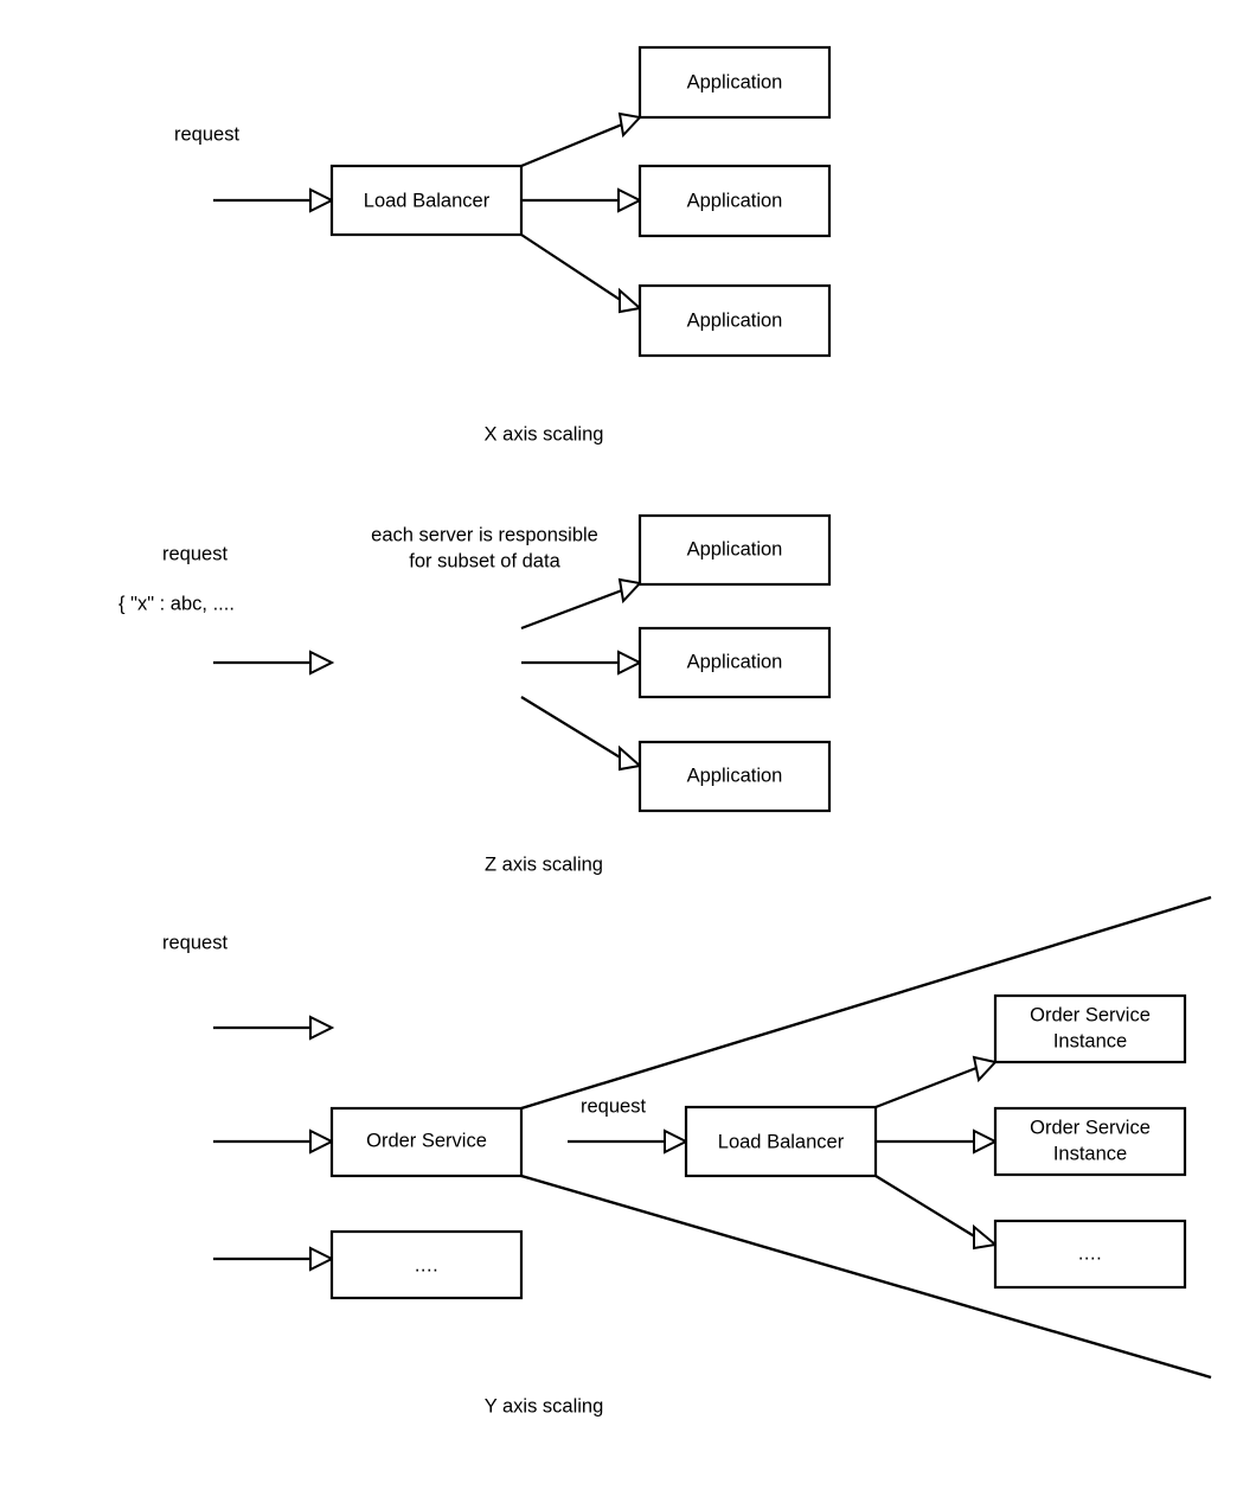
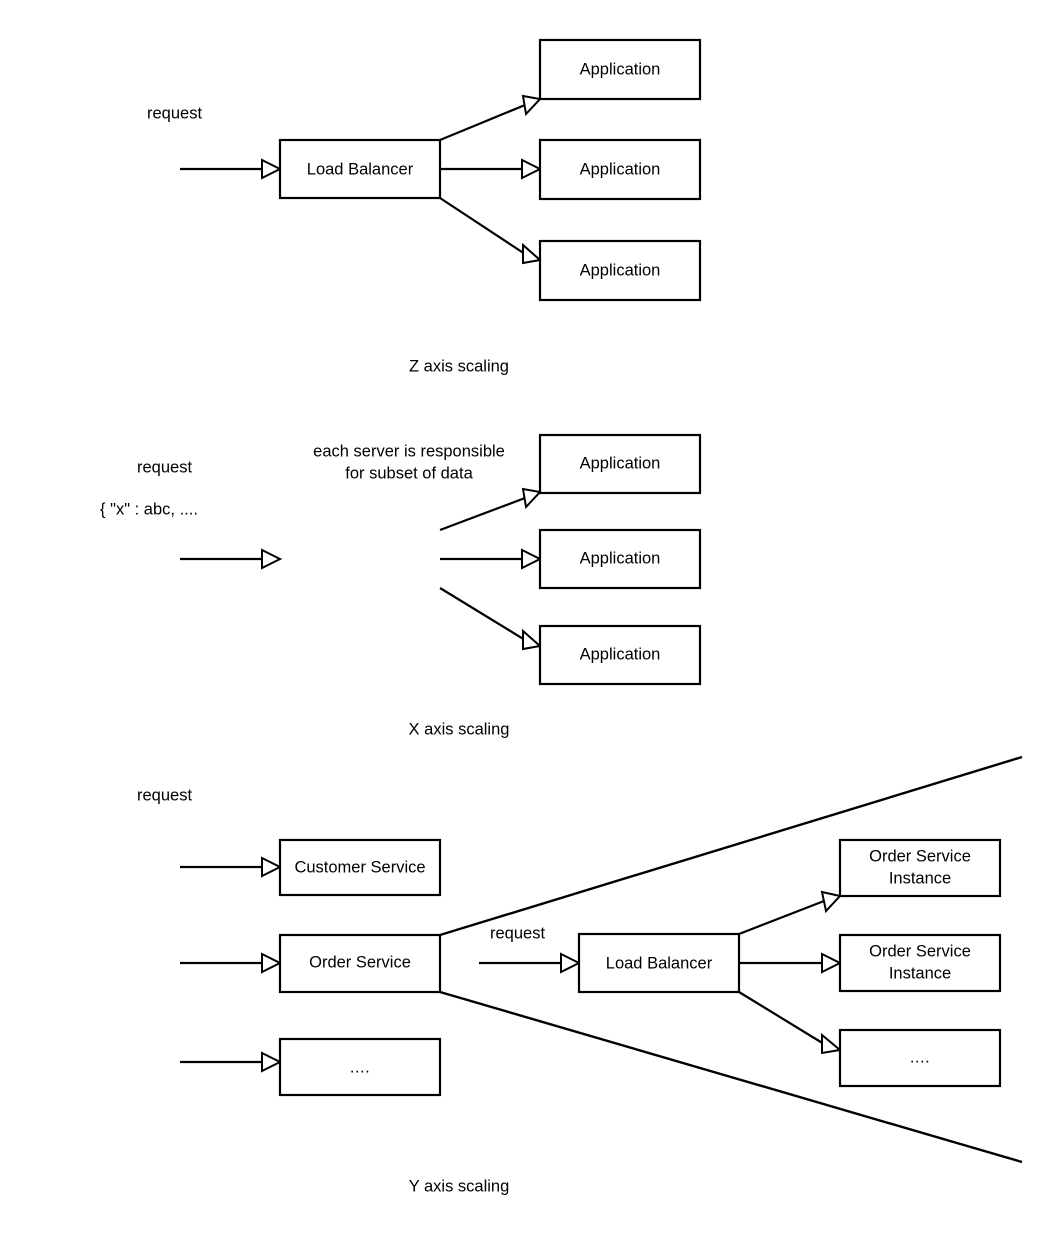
  request
  Load Balancer
  Application
  Application
  Application
- X axis scaling
+ Z axis scaling
  request
  { "x" : abc, ....
  each server is responsible
  for subset of data
  Application
  Application
  Application
- Z axis scaling
+ X axis scaling
  request
+ Customer Service
  Order Service
  ....
  request
  Load Balancer
  Order Service
  Instance
  Order Service
  Instance
  ....
  Y axis scaling
